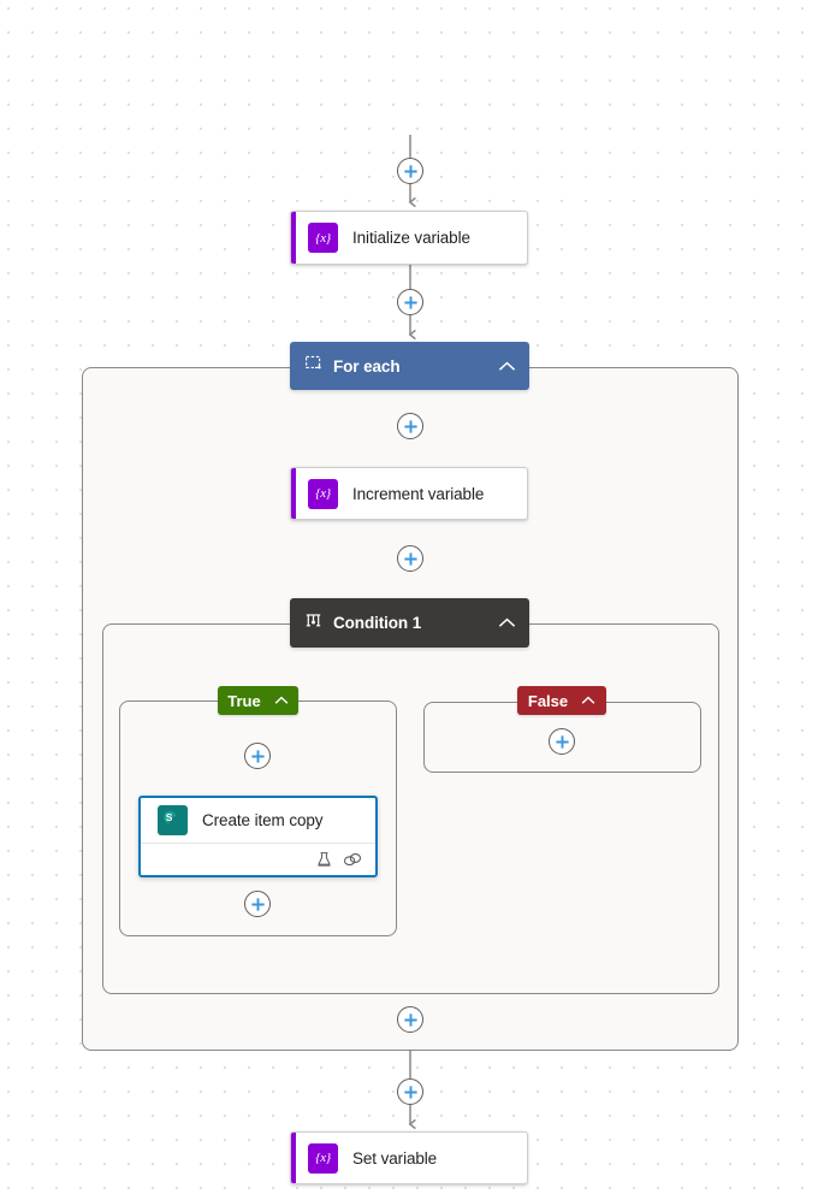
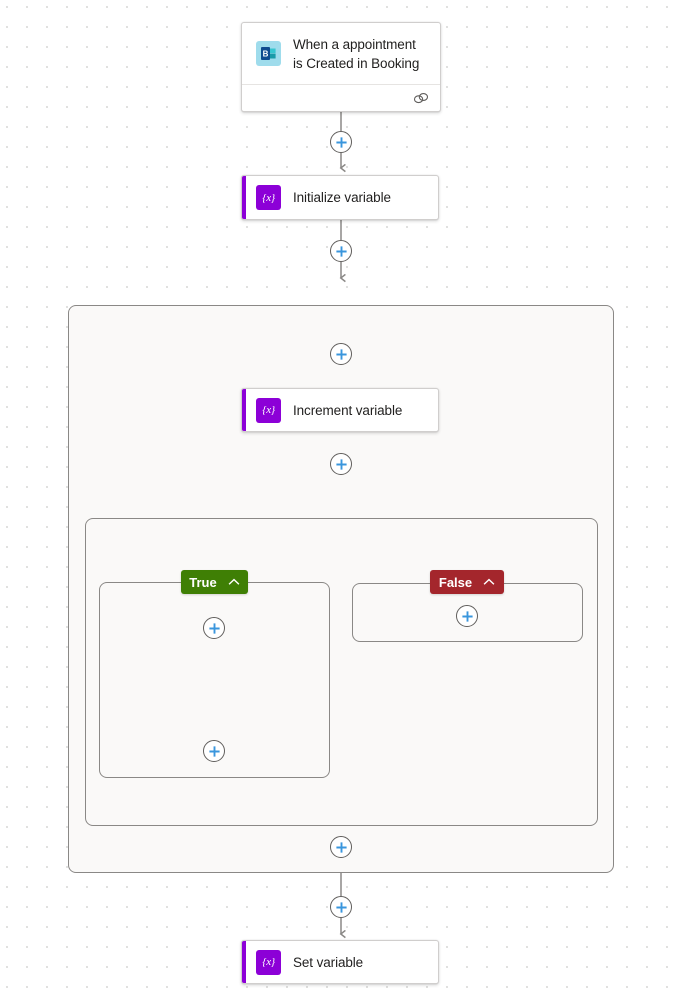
+ B
+ When a appointment
+ is Created in Booking
  {x}
  Initialize variable
- For each
  {x}
  Increment variable
- Condition 1
  True
  False
- S
- Create item copy
  {x}
  Set variable
